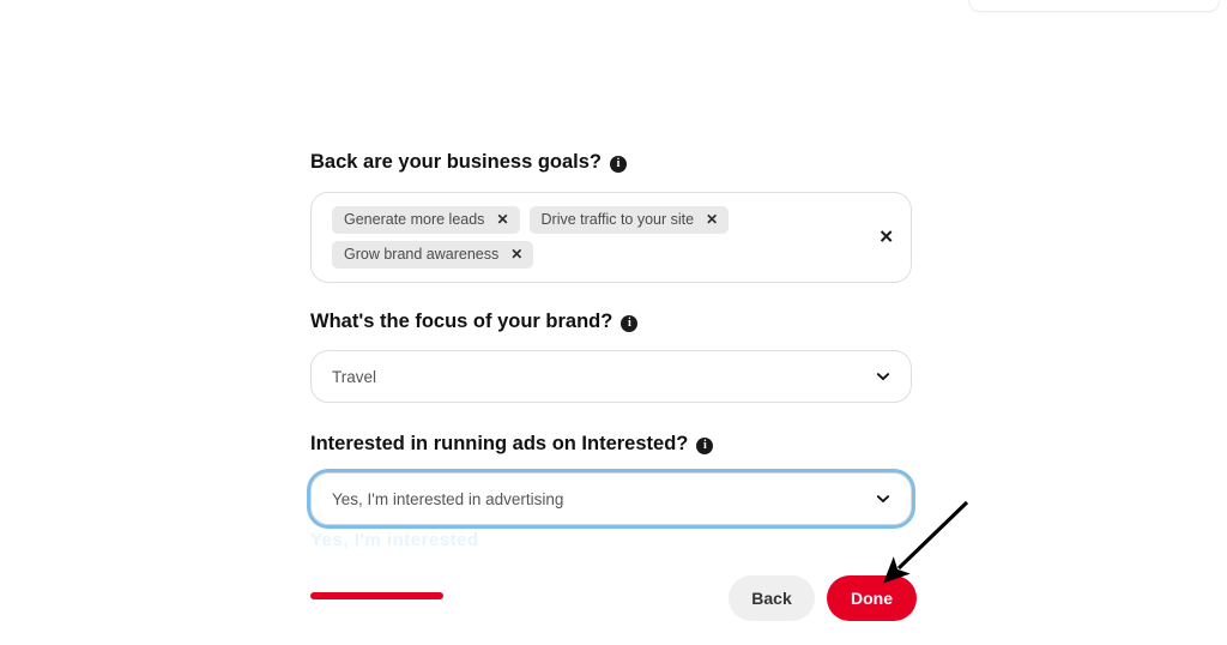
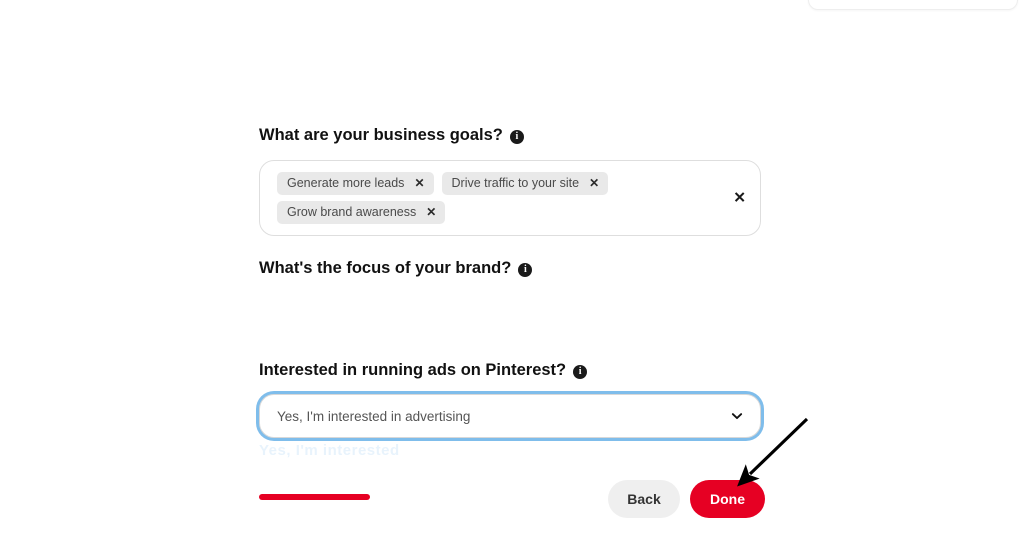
- Back are your business goals?
+ What are your business goals?
  i
  Generate more leads
  ✕
  Drive traffic to your site
  ✕
  Grow brand awareness
  ✕
  ✕
  What's the focus of your brand?
  i
- Travel
- Interested in running ads on Interested?
+ Interested in running ads on Pinterest?
  i
  Yes, I'm interested in advertising
  Back
  Done
